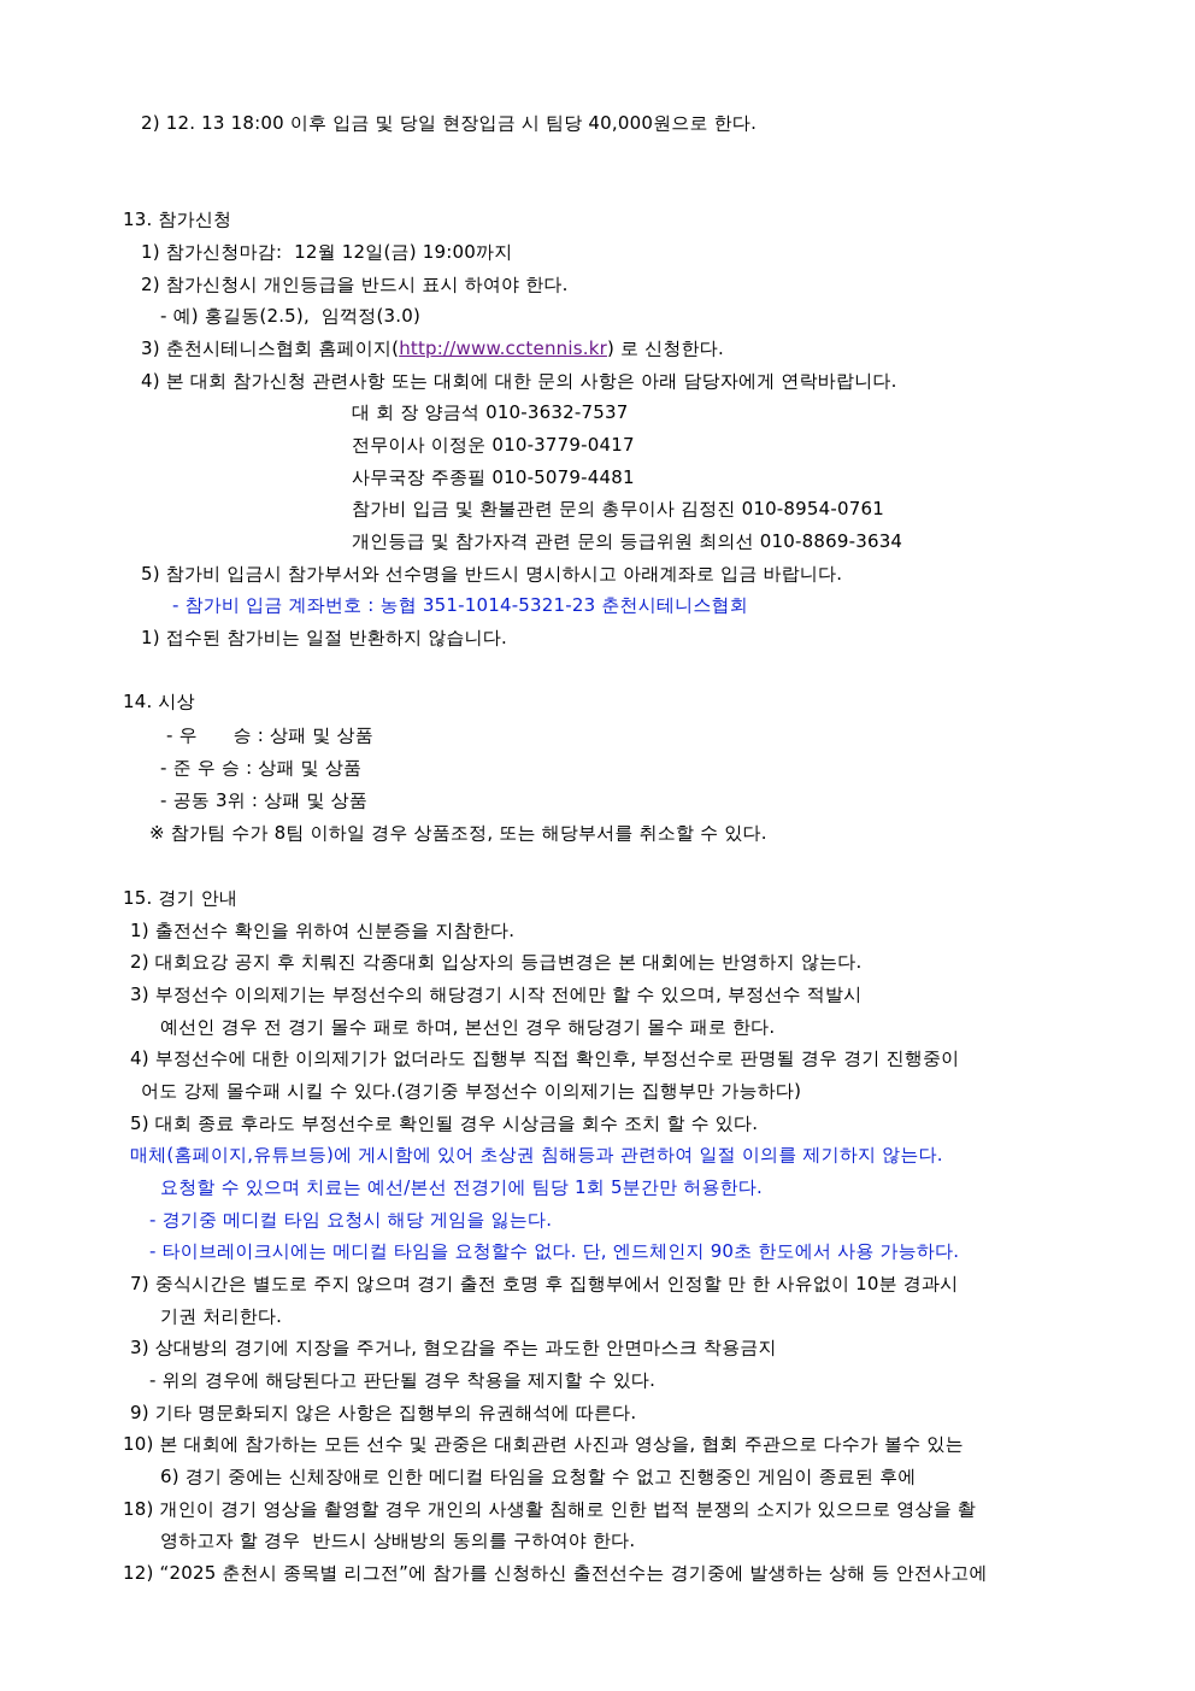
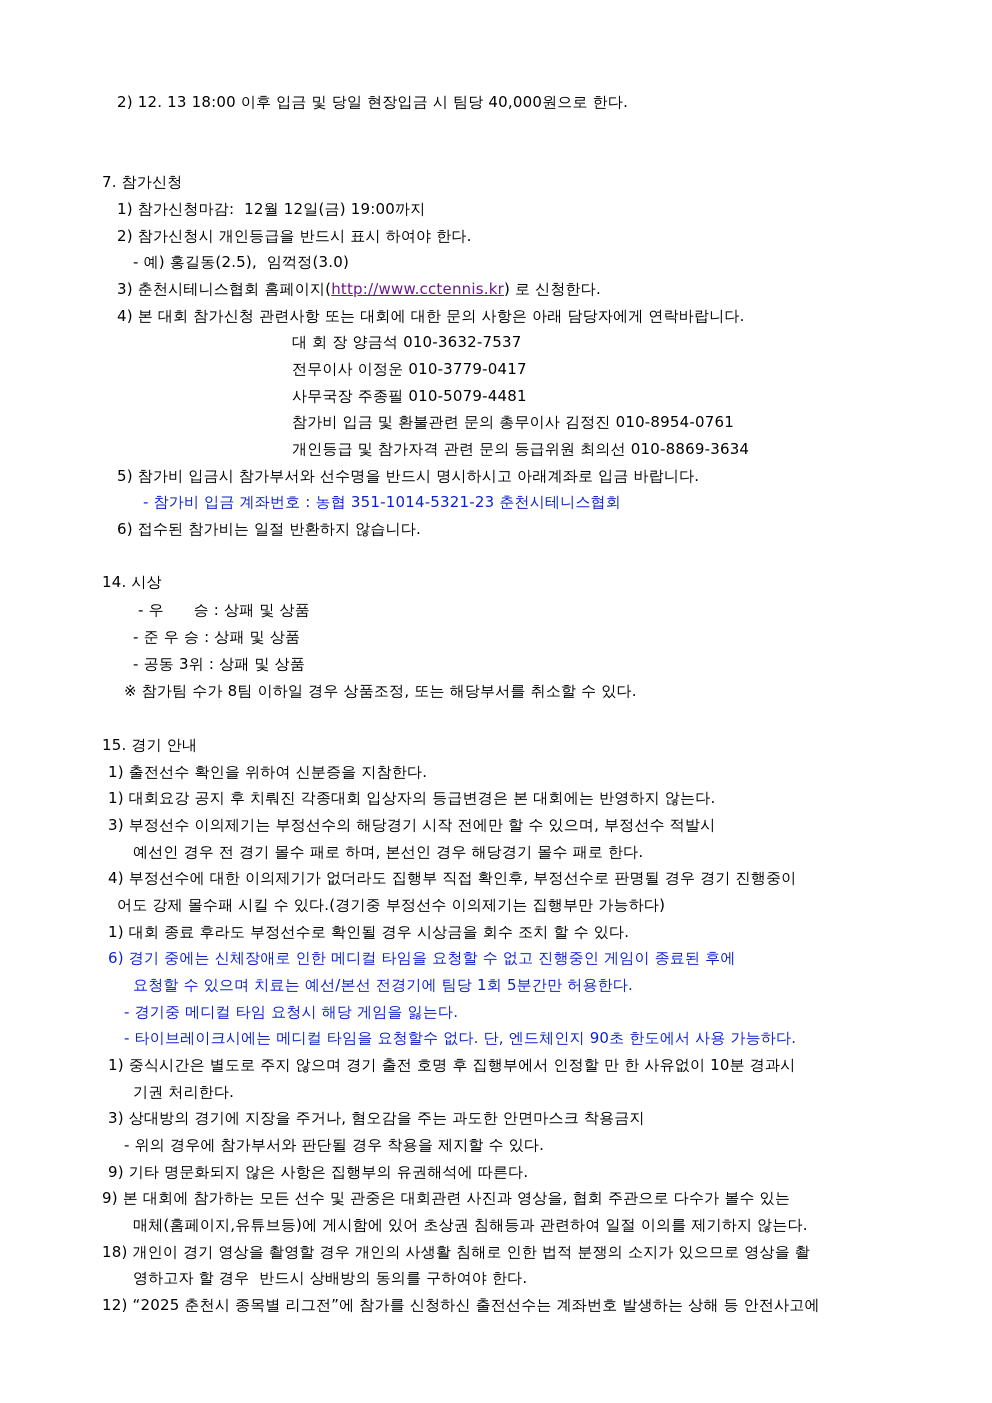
  2) 12. 13 18:00 이후 입금 및 당일 현장입금 시 팀당 40,000원으로 한다.
- 13. 참가신청
+ 7. 참가신청
  1) 참가신청마감: 12월 12일(금) 19:00까지
  2) 참가신청시 개인등급을 반드시 표시 하여야 한다.
  - 예) 홍길동(2.5), 임꺽정(3.0)
  3) 춘천시테니스협회 홈페이지(http://www.cctennis.kr) 로 신청한다.
  4) 본 대회 참가신청 관련사항 또는 대회에 대한 문의 사항은 아래 담당자에게 연락바랍니다.
  대 회 장 양금석 010-3632-7537
  전무이사 이정운 010-3779-0417
  사무국장 주종필 010-5079-4481
  참가비 입금 및 환불관련 문의 총무이사 김정진 010-8954-0761
  개인등급 및 참가자격 관련 문의 등급위원 최의선 010-8869-3634
  5) 참가비 입금시 참가부서와 선수명을 반드시 명시하시고 아래계좌로 입금 바랍니다.
  - 참가비 입금 계좌번호 : 농협 351-1014-5321-23 춘천시테니스협회
- 1) 접수된 참가비는 일절 반환하지 않습니다.
+ 6) 접수된 참가비는 일절 반환하지 않습니다.
  14. 시상
  - 우 승 : 상패 및 상품
  - 준 우 승 : 상패 및 상품
  - 공동 3위 : 상패 및 상품
  ※ 참가팀 수가 8팀 이하일 경우 상품조정, 또는 해당부서를 취소할 수 있다.
  15. 경기 안내
  1) 출전선수 확인을 위하여 신분증을 지참한다.
- 2) 대회요강 공지 후 치뤄진 각종대회 입상자의 등급변경은 본 대회에는 반영하지 않는다.
+ 1) 대회요강 공지 후 치뤄진 각종대회 입상자의 등급변경은 본 대회에는 반영하지 않는다.
  3) 부정선수 이의제기는 부정선수의 해당경기 시작 전에만 할 수 있으며, 부정선수 적발시
  예선인 경우 전 경기 몰수 패로 하며, 본선인 경우 해당경기 몰수 패로 한다.
  4) 부정선수에 대한 이의제기가 없더라도 집행부 직접 확인후, 부정선수로 판명될 경우 경기 진행중이
  어도 강제 몰수패 시킬 수 있다.(경기중 부정선수 이의제기는 집행부만 가능하다)
- 5) 대회 종료 후라도 부정선수로 확인될 경우 시상금을 회수 조치 할 수 있다.
+ 1) 대회 종료 후라도 부정선수로 확인될 경우 시상금을 회수 조치 할 수 있다.
- 매체(홈페이지,유튜브등)에 게시함에 있어 초상권 침해등과 관련하여 일절 이의를 제기하지 않는다.
+ 6) 경기 중에는 신체장애로 인한 메디컬 타임을 요청할 수 없고 진행중인 게임이 종료된 후에
  요청할 수 있으며 치료는 예선/본선 전경기에 팀당 1회 5분간만 허용한다.
  - 경기중 메디컬 타임 요청시 해당 게임을 잃는다.
  - 타이브레이크시에는 메디컬 타임을 요청할수 없다. 단, 엔드체인지 90초 한도에서 사용 가능하다.
- 7) 중식시간은 별도로 주지 않으며 경기 출전 호명 후 집행부에서 인정할 만 한 사유없이 10분 경과시
+ 1) 중식시간은 별도로 주지 않으며 경기 출전 호명 후 집행부에서 인정할 만 한 사유없이 10분 경과시
  기권 처리한다.
  3) 상대방의 경기에 지장을 주거나, 혐오감을 주는 과도한 안면마스크 착용금지
- - 위의 경우에 해당된다고 판단될 경우 착용을 제지할 수 있다.
+ - 위의 경우에 참가부서와 판단될 경우 착용을 제지할 수 있다.
  9) 기타 명문화되지 않은 사항은 집행부의 유권해석에 따른다.
- 10) 본 대회에 참가하는 모든 선수 및 관중은 대회관련 사진과 영상을, 협회 주관으로 다수가 볼수 있는
+ 9) 본 대회에 참가하는 모든 선수 및 관중은 대회관련 사진과 영상을, 협회 주관으로 다수가 볼수 있는
- 6) 경기 중에는 신체장애로 인한 메디컬 타임을 요청할 수 없고 진행중인 게임이 종료된 후에
+ 매체(홈페이지,유튜브등)에 게시함에 있어 초상권 침해등과 관련하여 일절 이의를 제기하지 않는다.
  18) 개인이 경기 영상을 촬영할 경우 개인의 사생활 침해로 인한 법적 분쟁의 소지가 있으므로 영상을 촬
  영하고자 할 경우 반드시 상배방의 동의를 구하여야 한다.
- 12) “2025 춘천시 종목별 리그전”에 참가를 신청하신 출전선수는 경기중에 발생하는 상해 등 안전사고에
+ 12) “2025 춘천시 종목별 리그전”에 참가를 신청하신 출전선수는 계좌번호 발생하는 상해 등 안전사고에
